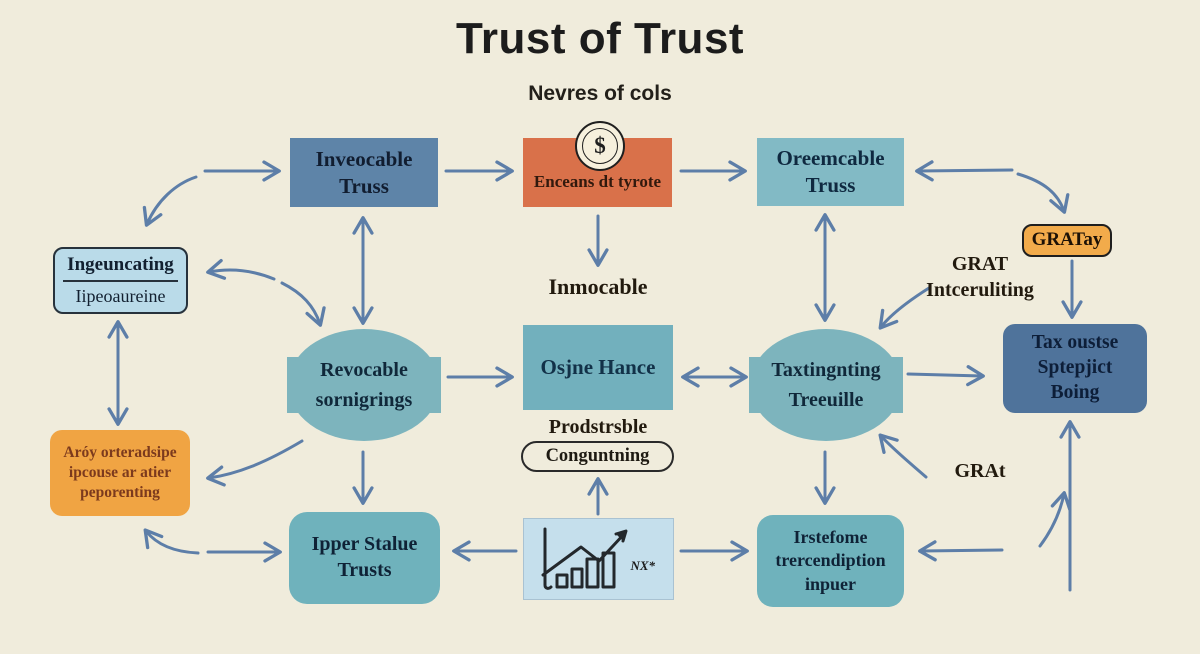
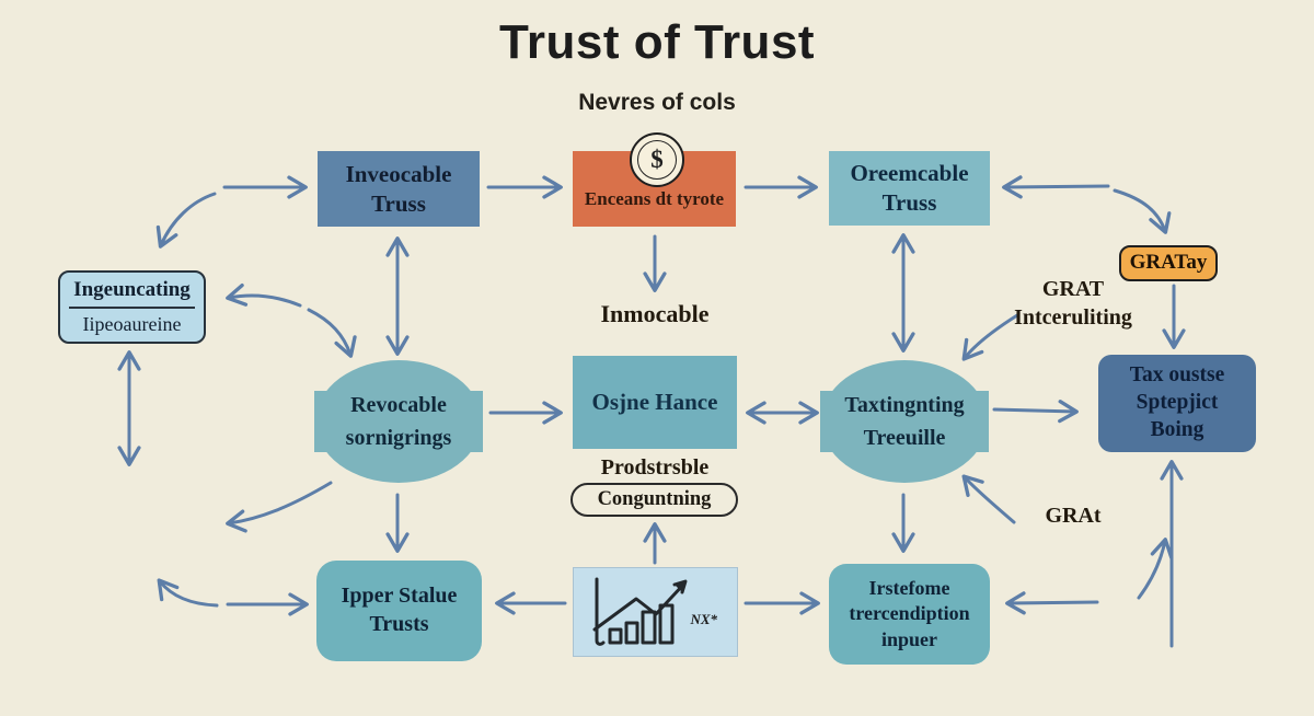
  Trust of Trust
  Nevres of cols
  Inveocable
  Truss
  $
  Enceans dt tyrote
  Oreemcable
  Truss
  Ingeuncating
  Iipeoaureine
- Aróy orteradsipe
- ipcouse ar atier
- peporenting
  Revocable
  sornigrings
  Inmocable
  Osjne Hance
  Prodstrsble
  Conguntning
  Taxtingnting
  Treeuille
  GRAT
  Intceruliting
  GRATay
  Tax oustse
  Sptepjict
  Boing
  GRAt
  Ipper Stalue
  Trusts
  NX*
  Irstefome
  trercendiption
  inpuer
